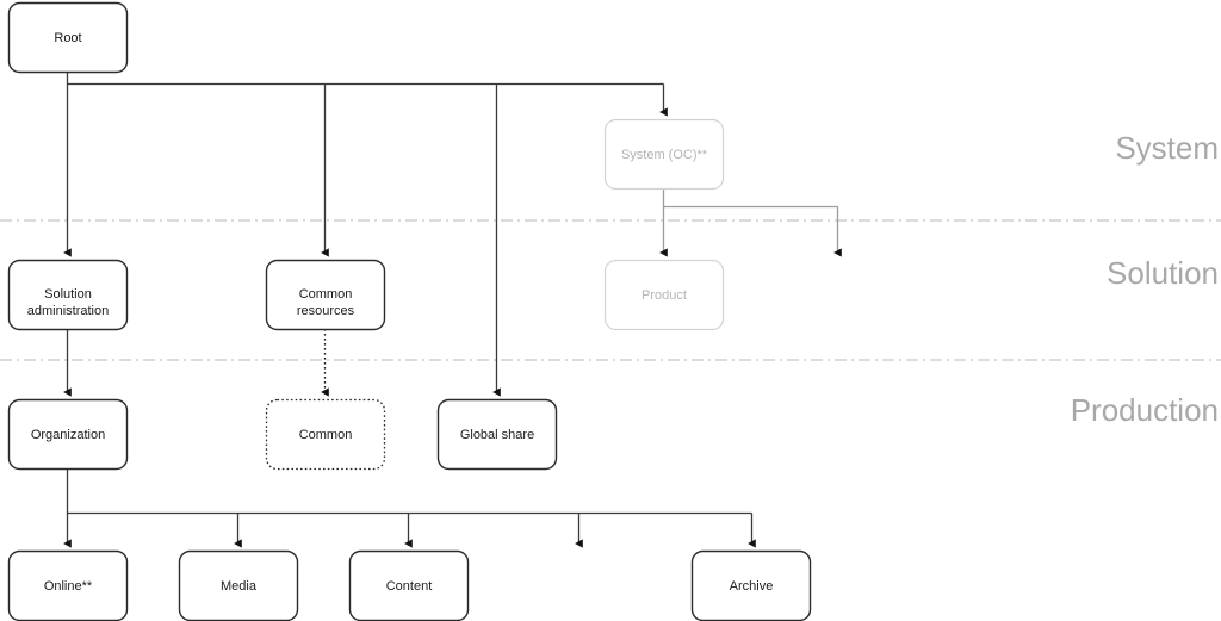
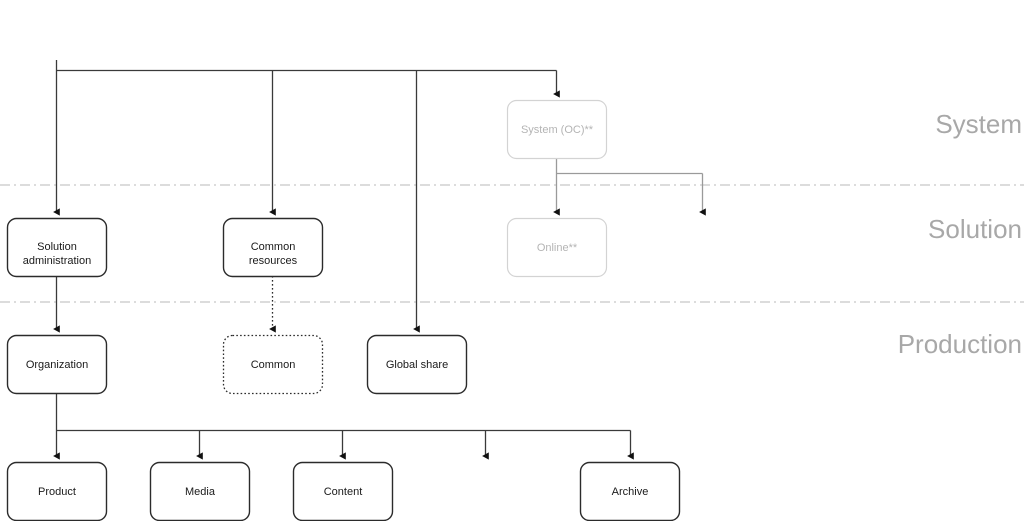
- Root
  System (OC)**
  Solution administration
  Common resources
- Product
+ Online**
  Organization
  Common
  Global share
- Online**
+ Product
  Media
  Content
  Archive
  System
  Solution
  Production
